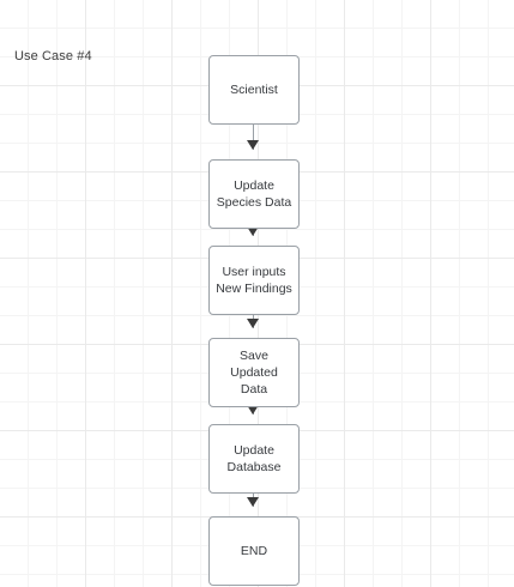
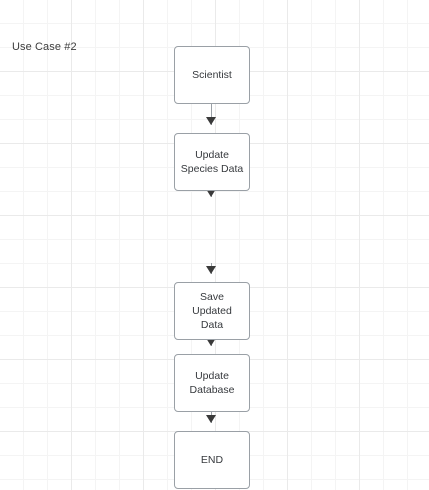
- Use Case #4
+ Use Case #2
  Scientist
  Update
  Species Data
- User inputs
- New Findings
  Save Updated
  Data
  Update
  Database
  END
